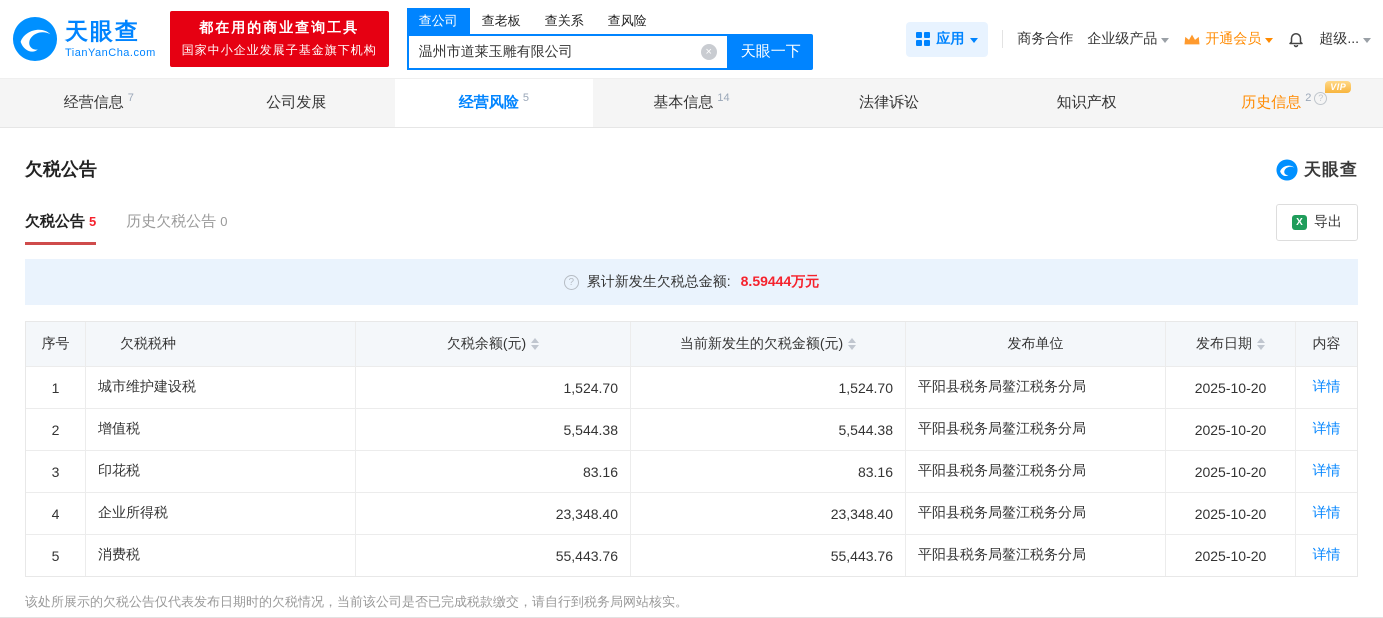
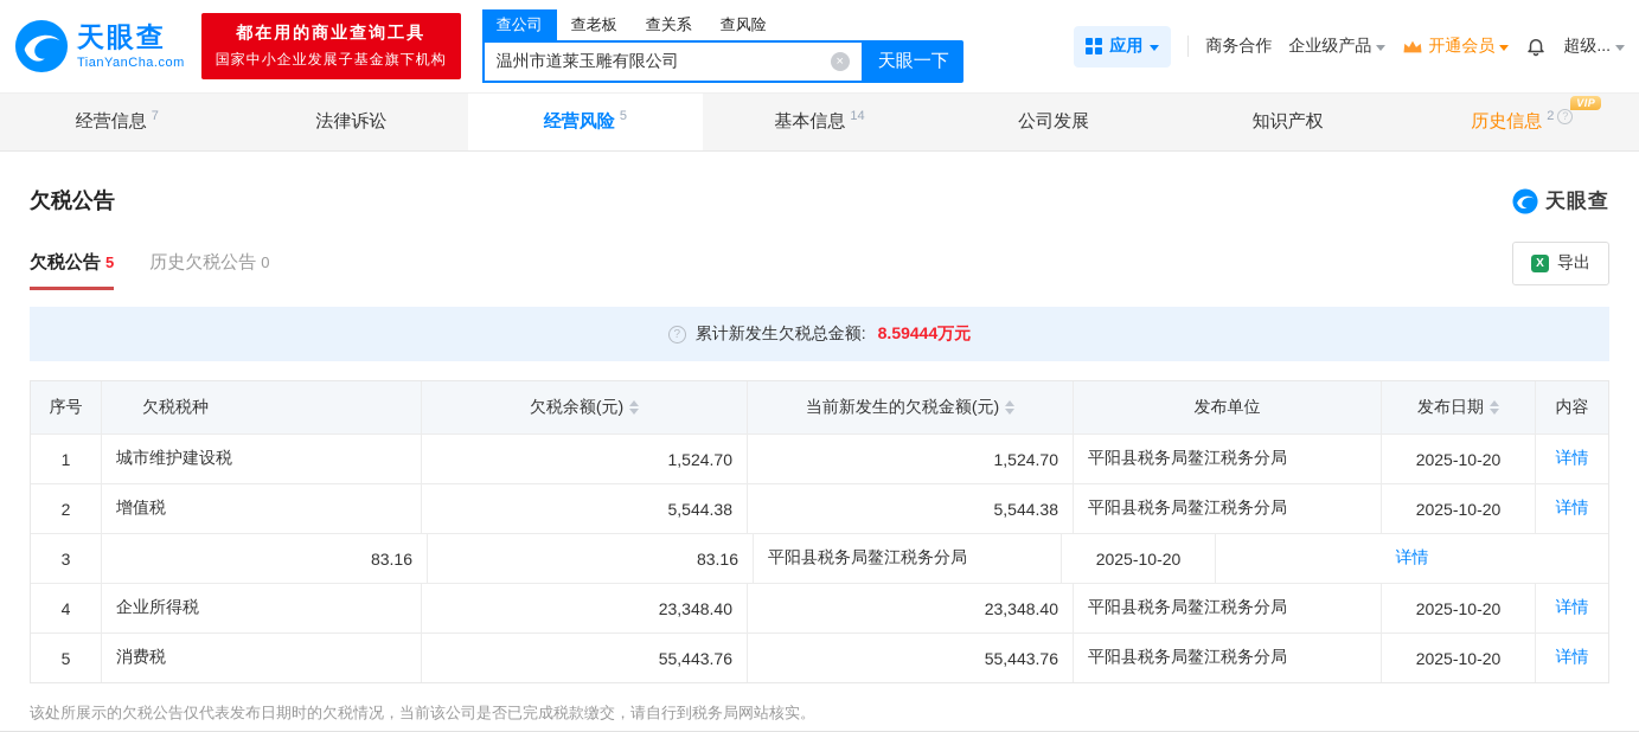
  天眼查
  TianYanCha.com
  都在用的商业查询工具
  国家中小企业发展子基金旗下机构
  查公司
  查老板
  查关系
  查风险
  温州市道莱玉雕有限公司
  ×
  天眼一下
  应用
  商务合作
  企业级产品
  开通会员
  超级...
  经营信息
  7
- 公司发展
+ 法律诉讼
  经营风险
  5
  基本信息
  14
- 法律诉讼
+ 公司发展
  知识产权
  历史信息
  2
  ?
  VIP
  欠税公告
  天眼查
  欠税公告 5
  历史欠税公告 0
  X
  导出
  ?
  累计新发生欠税总金额:
  8.59444万元
  序号
  欠税税种
  欠税余额(元)
  当前新发生的欠税金额(元)
  发布单位
  发布日期
  内容
  1
  城市维护建设税
  1,524.70
  1,524.70
  平阳县税务局鳌江税务分局
  2025-10-20
  详情
  2
  增值税
  5,544.38
  5,544.38
  平阳县税务局鳌江税务分局
  2025-10-20
  详情
  3
- 印花税
  83.16
  83.16
  平阳县税务局鳌江税务分局
  2025-10-20
  详情
  4
  企业所得税
  23,348.40
  23,348.40
  平阳县税务局鳌江税务分局
  2025-10-20
  详情
  5
  消费税
  55,443.76
  55,443.76
  平阳县税务局鳌江税务分局
  2025-10-20
  详情
  该处所展示的欠税公告仅代表发布日期时的欠税情况，当前该公司是否已完成税款缴交，请自行到税务局网站核实。
